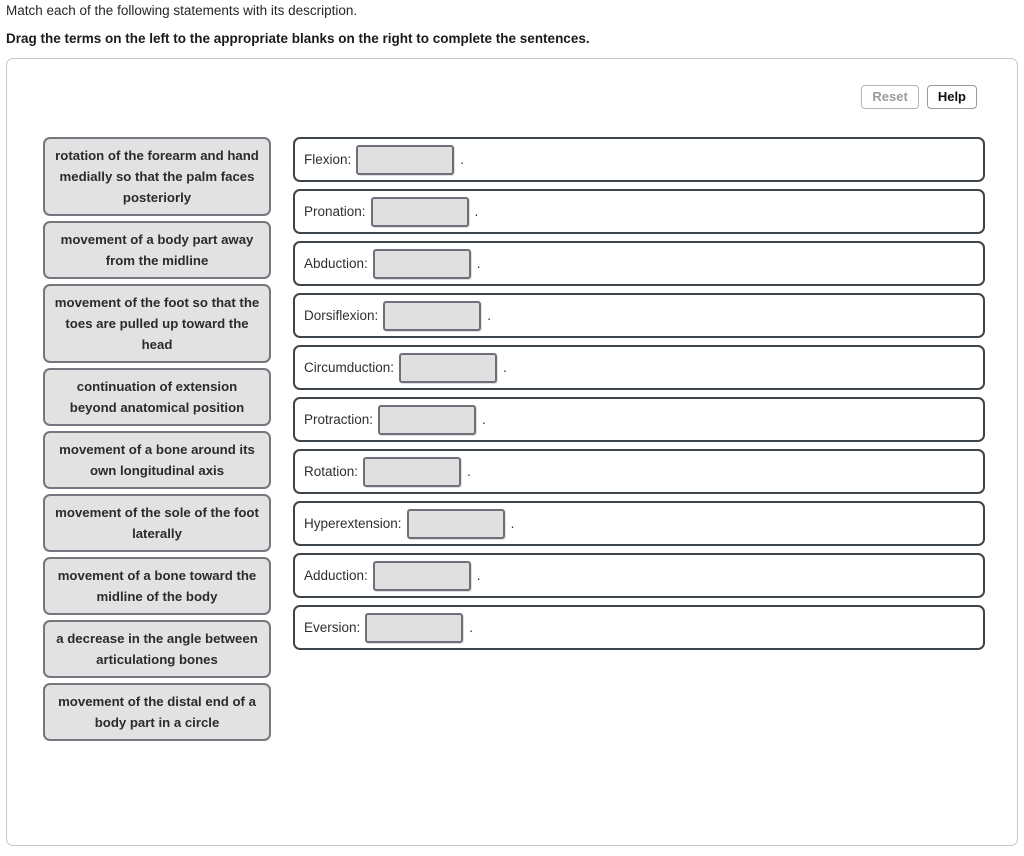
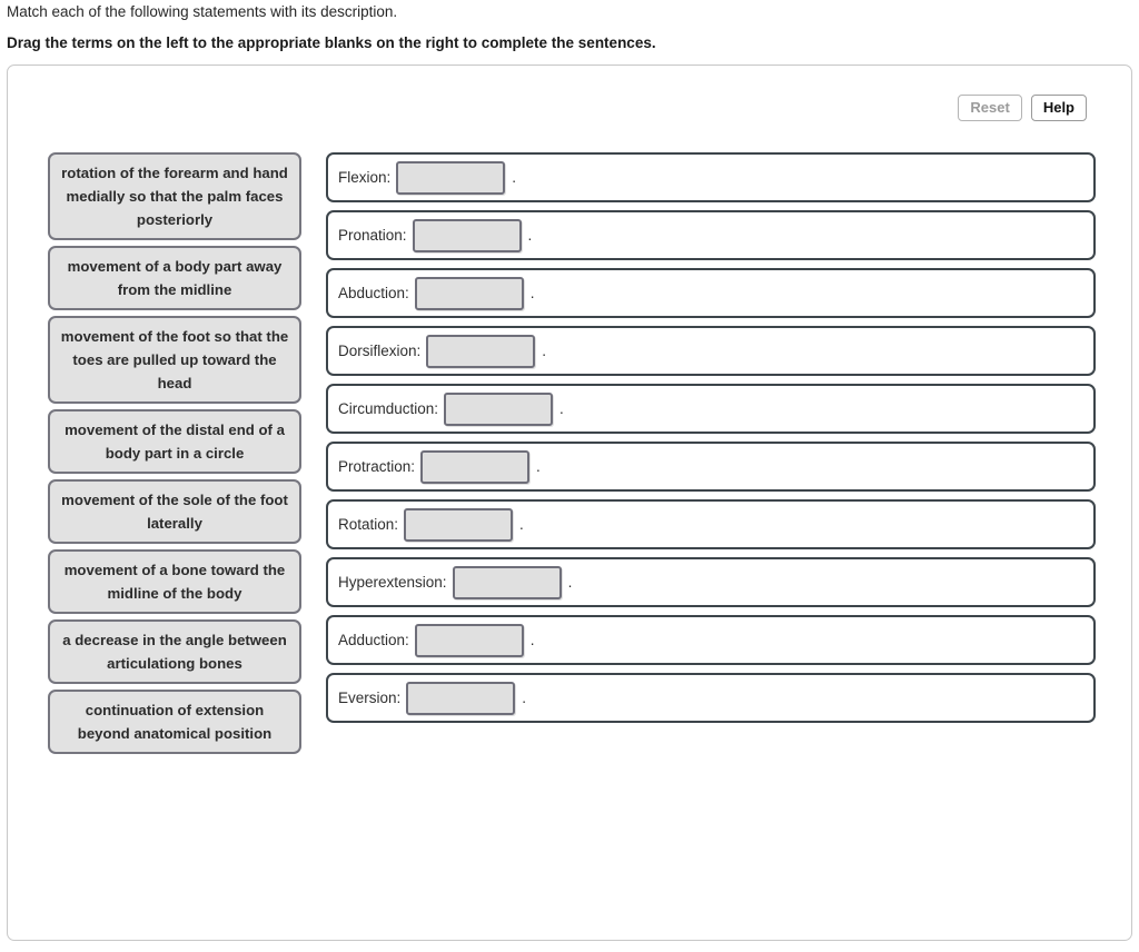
  Match each of the following statements with its description.
  Drag the terms on the left to the appropriate blanks on the right to complete the sentences.
  Reset
  Help
  rotation of the forearm and hand medially so that the palm faces posteriorly
  movement of a body part away from the midline
  movement of the foot so that the toes are pulled up toward the head
- continuation of extension beyond anatomical position
+ movement of the distal end of a body part in a circle
- movement of a bone around its own longitudinal axis
  movement of the sole of the foot laterally
  movement of a bone toward the midline of the body
  a decrease in the angle between articulationg bones
- movement of the distal end of a body part in a circle
+ continuation of extension beyond anatomical position
  Flexion:
  .
  Pronation:
  .
  Abduction:
  .
  Dorsiflexion:
  .
  Circumduction:
  .
  Protraction:
  .
  Rotation:
  .
  Hyperextension:
  .
  Adduction:
  .
  Eversion:
  .
